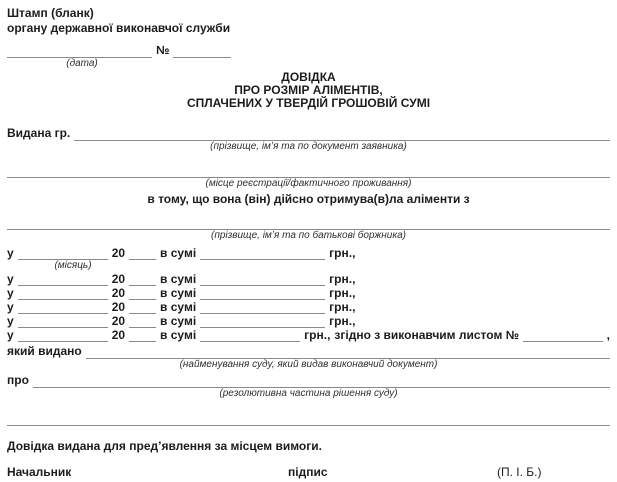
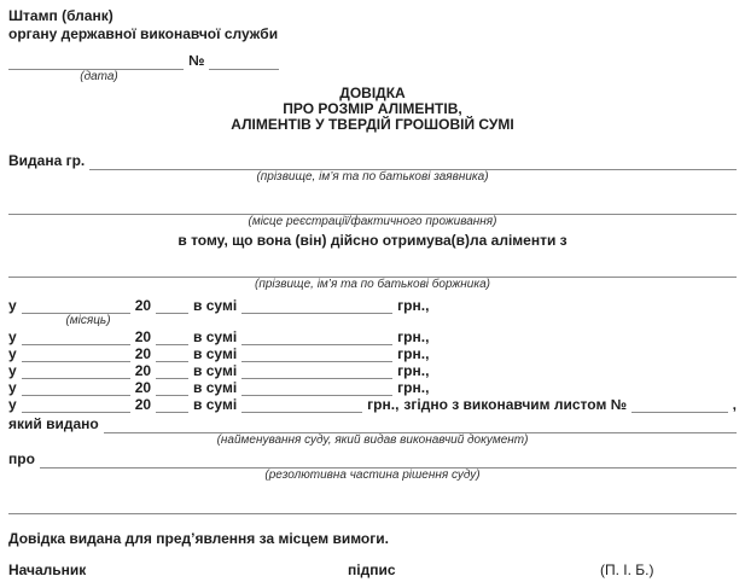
  Штамп (бланк)
  органу державної виконавчої служби
  №
  (дата)
  ДОВІДКА
  ПРО РОЗМІР АЛІМЕНТІВ,
- СПЛАЧЕНИХ У ТВЕРДІЙ ГРОШОВІЙ СУМІ
+ АЛІМЕНТІВ У ТВЕРДІЙ ГРОШОВІЙ СУМІ
  Видана гр.
- (прізвище, ім’я та по документ заявника)
+ (прізвище, ім’я та по батькові заявника)
  (місце реєстрації/фактичного проживання)
  в тому, що вона (він) дійсно отримува(в)ла аліменти з
  (прізвище, ім’я та по батькові боржника)
  у
  20
  в сумі
  грн.,
  (місяць)
  у
  20
  в сумі
  грн.,
  у
  20
  в сумі
  грн.,
  у
  20
  в сумі
  грн.,
  у
  20
  в сумі
  грн.,
  у
  20
  в сумі
  грн.,
  згідно з виконавчим листом №
  ,
  який видано
  (найменування суду, який видав виконавчий документ)
  про
  (резолютивна частина рішення суду)
  Довідка видана для пред’явлення за місцем вимоги.
  Начальник
  підпис
  (П. І. Б.)
